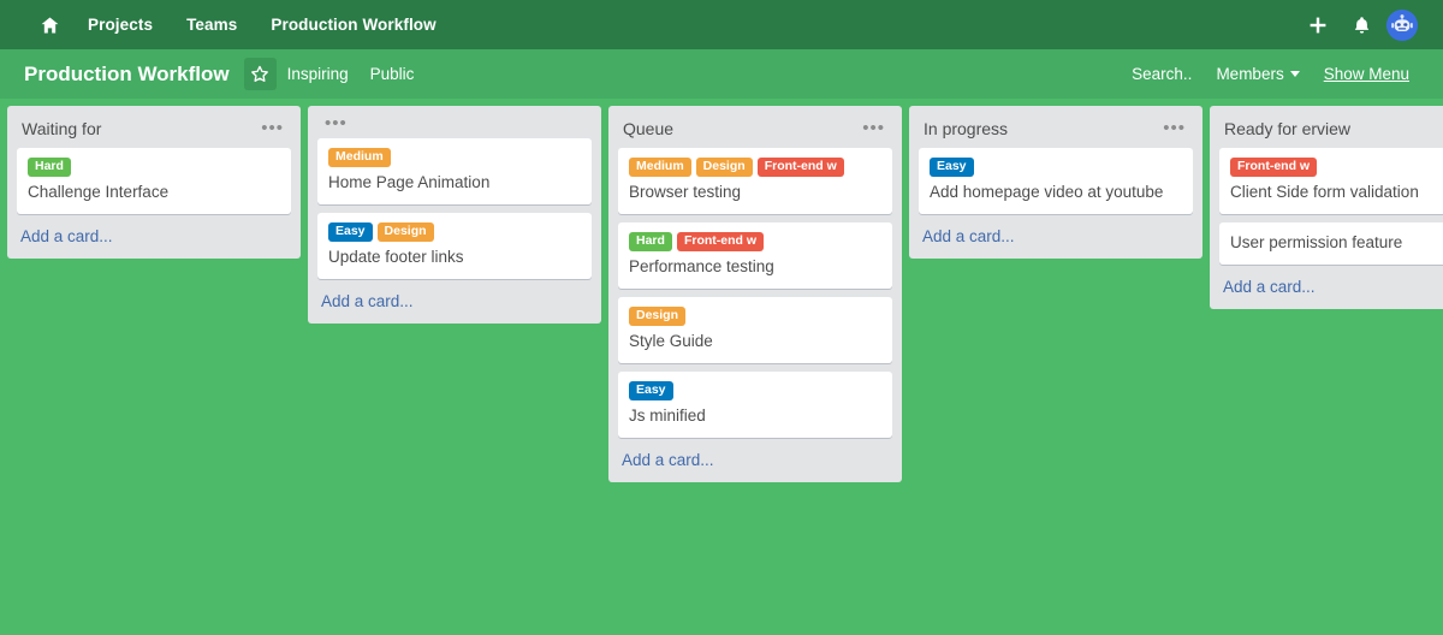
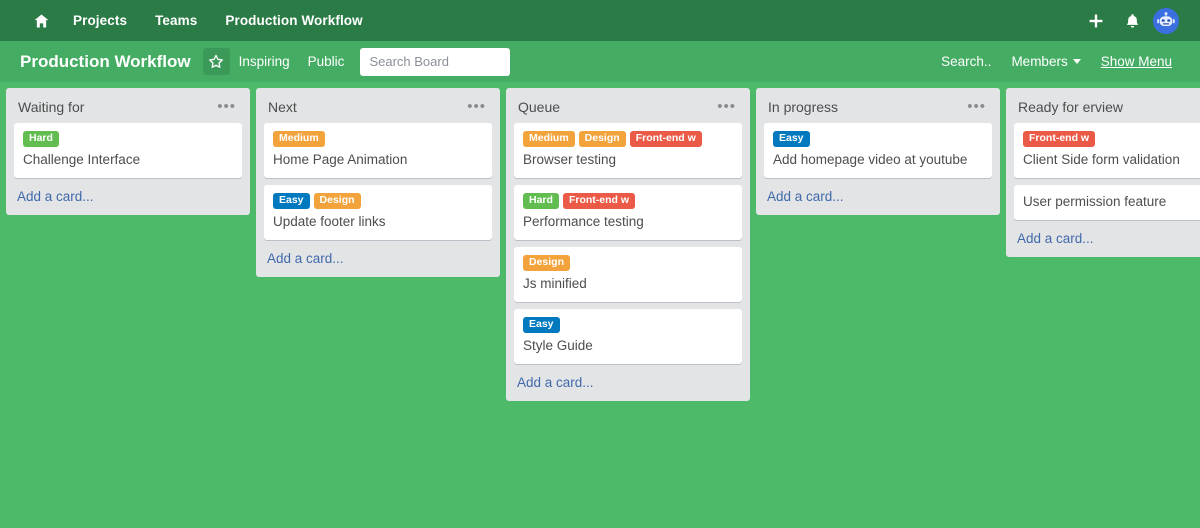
  Projects
  Teams
  Production Workflow
  Production Workflow
  Inspiring
  Public
+ Search Board
  Search..
  Members
  Show Menu
  Waiting for
  •••
  Hard
  Challenge Interface
  Add a card...
+ Next
  •••
  Medium
  Home Page Animation
  Easy
  Design
  Update footer links
  Add a card...
  Queue
  •••
  Medium
  Design
  Front-end w
  Browser testing
  Hard
  Front-end w
  Performance testing
  Design
- Style Guide
+ Js minified
  Easy
- Js minified
+ Style Guide
  Add a card...
  In progress
  •••
  Easy
  Add homepage video at youtube
  Add a card...
  Ready for erview
  Front-end w
  Client Side form validation
  User permission feature
  Add a card...
